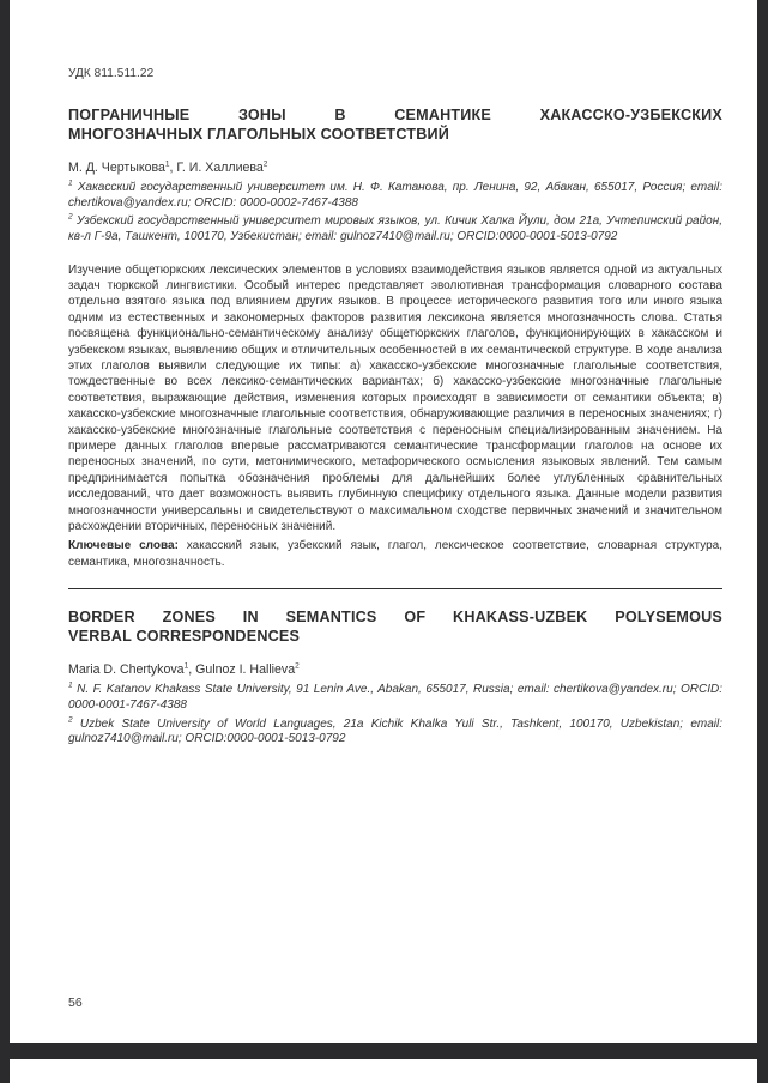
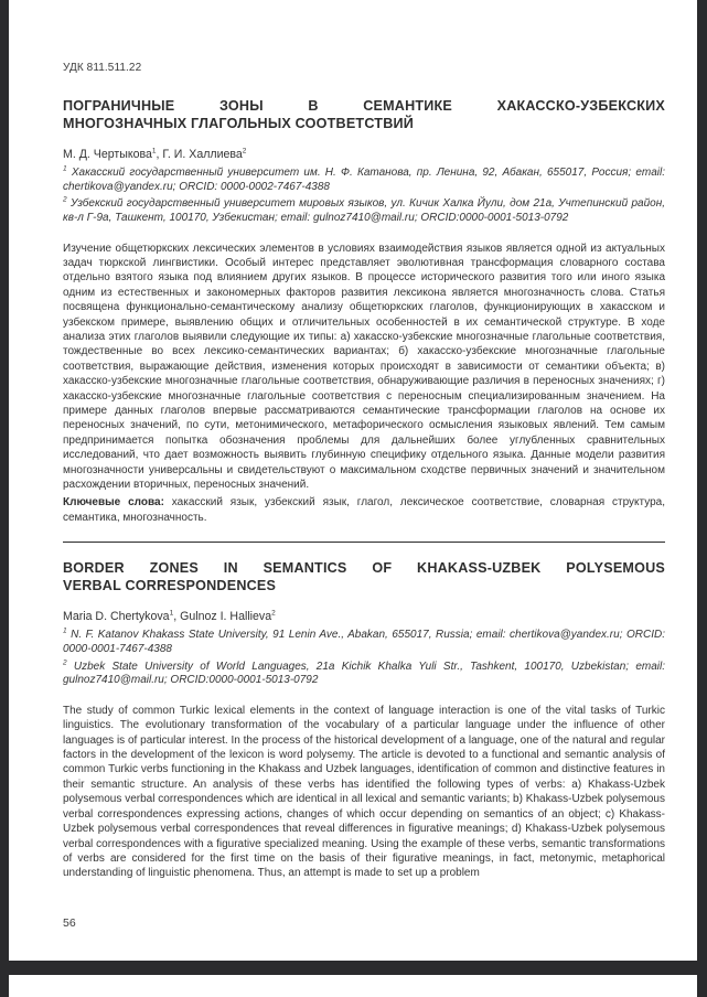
  УДК 811.511.22
  ПОГРАНИЧНЫЕ ЗОНЫ В СЕМАНТИКЕ ХАКАССКО-УЗБЕКСКИХ
  МНОГОЗНАЧНЫХ ГЛАГОЛЬНЫХ СООТВЕТСТВИЙ
  М. Д. Чертыкова , Г. И. Халлиева
  Хакасский государственный университет им. Н. Ф. Катанова, пр. Ленина, 92, Абакан, 655017, Россия; email: chertikova@yandex.ru; ORCID: 0000-0002-7467-4388
  Узбекский государственный университет мировых языков, ул. Кичик Халка Йули, дом 21а, Учтепинский район, кв-л Г-9а, Ташкент, 100170, Узбекистан; email: gulnoz7410@mail.ru; ORCID:0000-0001-5013-0792
- Изучение общетюркских лексических элементов в условиях взаимодействия языков является одной из актуальных задач тюркской лингвистики. Особый интерес представляет эволютивная трансформация словарного состава отдельно взятого языка под влиянием других языков. В процессе исторического развития того или иного языка одним из естественных и закономерных факторов развития лексикона является многозначность слова. Статья посвящена функционально-семантическому анализу общетюркских глаголов, функционирующих в хакасском и узбекском языках, выявлению общих и отличительных особенностей в их семантической структуре. В ходе анализа этих глаголов выявили следующие их типы: а) хакасско-узбекские многозначные глагольные соответствия, тождественные во всех лексико-семантических вариантах; б) хакасско-узбекские многозначные глагольные соответствия, выражающие действия, изменения которых происходят в зависимости от семантики объекта; в) хакасско-узбекские многозначные глагольные соответствия, обнаруживающие различия в переносных значениях; г) хакасско-узбекские многозначные глагольные соответствия с переносным специализированным значением. На примере данных глаголов впервые рассматриваются семантические трансформации глаголов на основе их переносных значений, по сути, метонимического, метафорического осмысления языковых явлений. Тем самым предпринимается попытка обозначения проблемы для дальнейших более углубленных сравнительных исследований, что дает возможность выявить глубинную специфику отдельного языка. Данные модели развития многозначности универсальны и свидетельствуют о максимальном сходстве первичных значений и значительном расхождении вторичных, переносных значений.
+ Изучение общетюркских лексических элементов в условиях взаимодействия языков является одной из актуальных задач тюркской лингвистики. Особый интерес представляет эволютивная трансформация словарного состава отдельно взятого языка под влиянием других языков. В процессе исторического развития того или иного языка одним из естественных и закономерных факторов развития лексикона является многозначность слова. Статья посвящена функционально-семантическому анализу общетюркских глаголов, функционирующих в хакасском и узбекском примере, выявлению общих и отличительных особенностей в их семантической структуре. В ходе анализа этих глаголов выявили следующие их типы: а) хакасско-узбекские многозначные глагольные соответствия, тождественные во всех лексико-семантических вариантах; б) хакасско-узбекские многозначные глагольные соответствия, выражающие действия, изменения которых происходят в зависимости от семантики объекта; в) хакасско-узбекские многозначные глагольные соответствия, обнаруживающие различия в переносных значениях; г) хакасско-узбекские многозначные глагольные соответствия с переносным специализированным значением. На примере данных глаголов впервые рассматриваются семантические трансформации глаголов на основе их переносных значений, по сути, метонимического, метафорического осмысления языковых явлений. Тем самым предпринимается попытка обозначения проблемы для дальнейших более углубленных сравнительных исследований, что дает возможность выявить глубинную специфику отдельного языка. Данные модели развития многозначности универсальны и свидетельствуют о максимальном сходстве первичных значений и значительном расхождении вторичных, переносных значений.
  Ключевые слова: хакасский язык, узбекский язык, глагол, лексическое соответствие, словарная структура, семантика, многозначность.
  BORDER ZONES IN SEMANTICS OF KHAKASS-UZBEK POLYSEMOUS
  VERBAL CORRESPONDENCES
  Maria D. Chertykova , Gulnoz I. Hallieva
  N. F. Katanov Khakass State University, 91 Lenin Ave., Abakan, 655017, Russia; email: chertikova@yandex.ru; ORCID: 0000-0001-7467-4388
  Uzbek State University of World Languages, 21a Kichik Khalka Yuli Str., Tashkent, 100170, Uzbekistan; email: gulnoz7410@mail.ru; ORCID:0000-0001-5013-0792
+ The study of common Turkic lexical elements in the context of language interaction is one of the vital tasks of Turkic linguistics. The evolutionary transformation of the vocabulary of a particular language under the influence of other languages is of particular interest. In the process of the historical development of a language, one of the natural and regular factors in the development of the lexicon is word polysemy. The article is devoted to a functional and semantic analysis of common Turkic verbs functioning in the Khakass and Uzbek languages, identification of common and distinctive features in their semantic structure. An analysis of these verbs has identified the following types of verbs: a) Khakass-Uzbek polysemous verbal correspondences which are identical in all lexical and semantic variants; b) Khakass-Uzbek polysemous verbal correspondences expressing actions, changes of which occur depending on semantics of an object; c) Khakass-Uzbek polysemous verbal correspondences that reveal differences in figurative meanings; d) Khakass-Uzbek polysemous verbal correspondences with a figurative specialized meaning. Using the example of these verbs, semantic transformations of verbs are considered for the first time on the basis of their figurative meanings, in fact, metonymic, metaphorical understanding of linguistic phenomena. Thus, an attempt is made to set up a problem
  56
